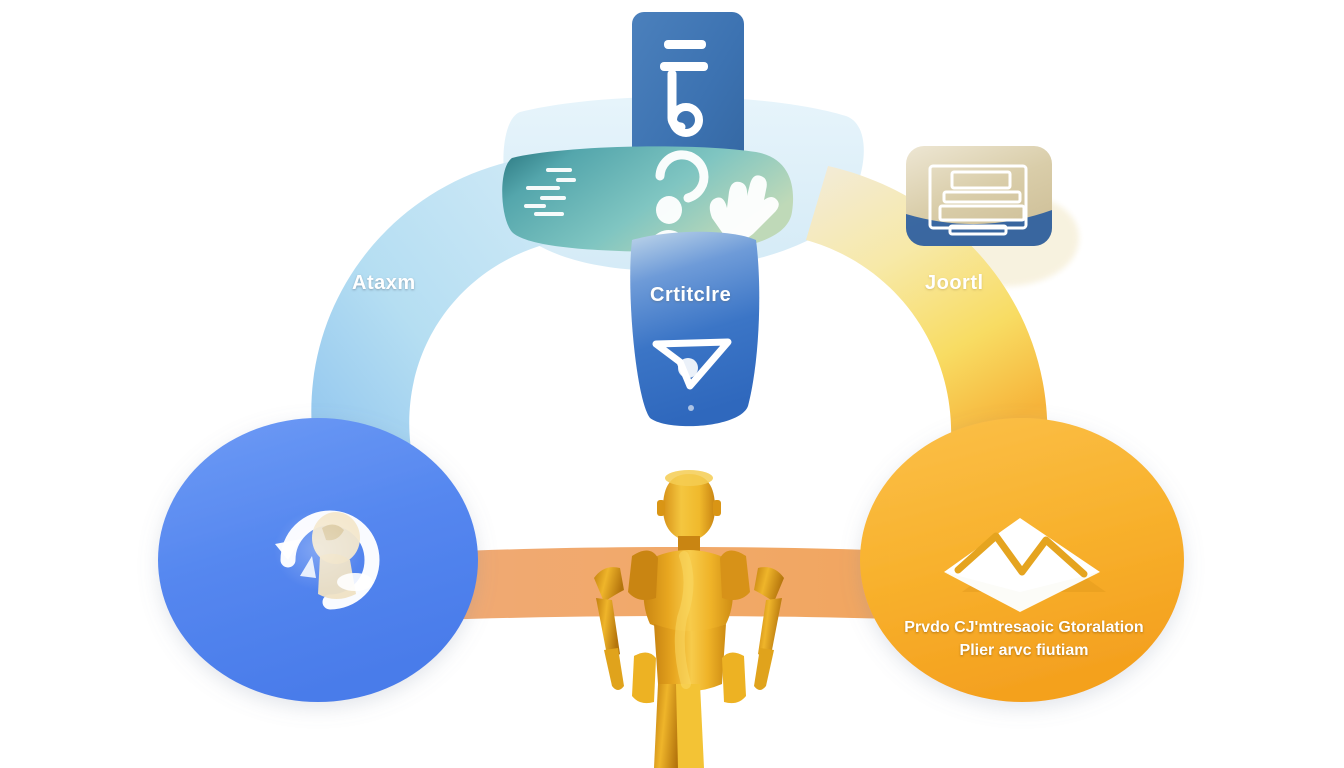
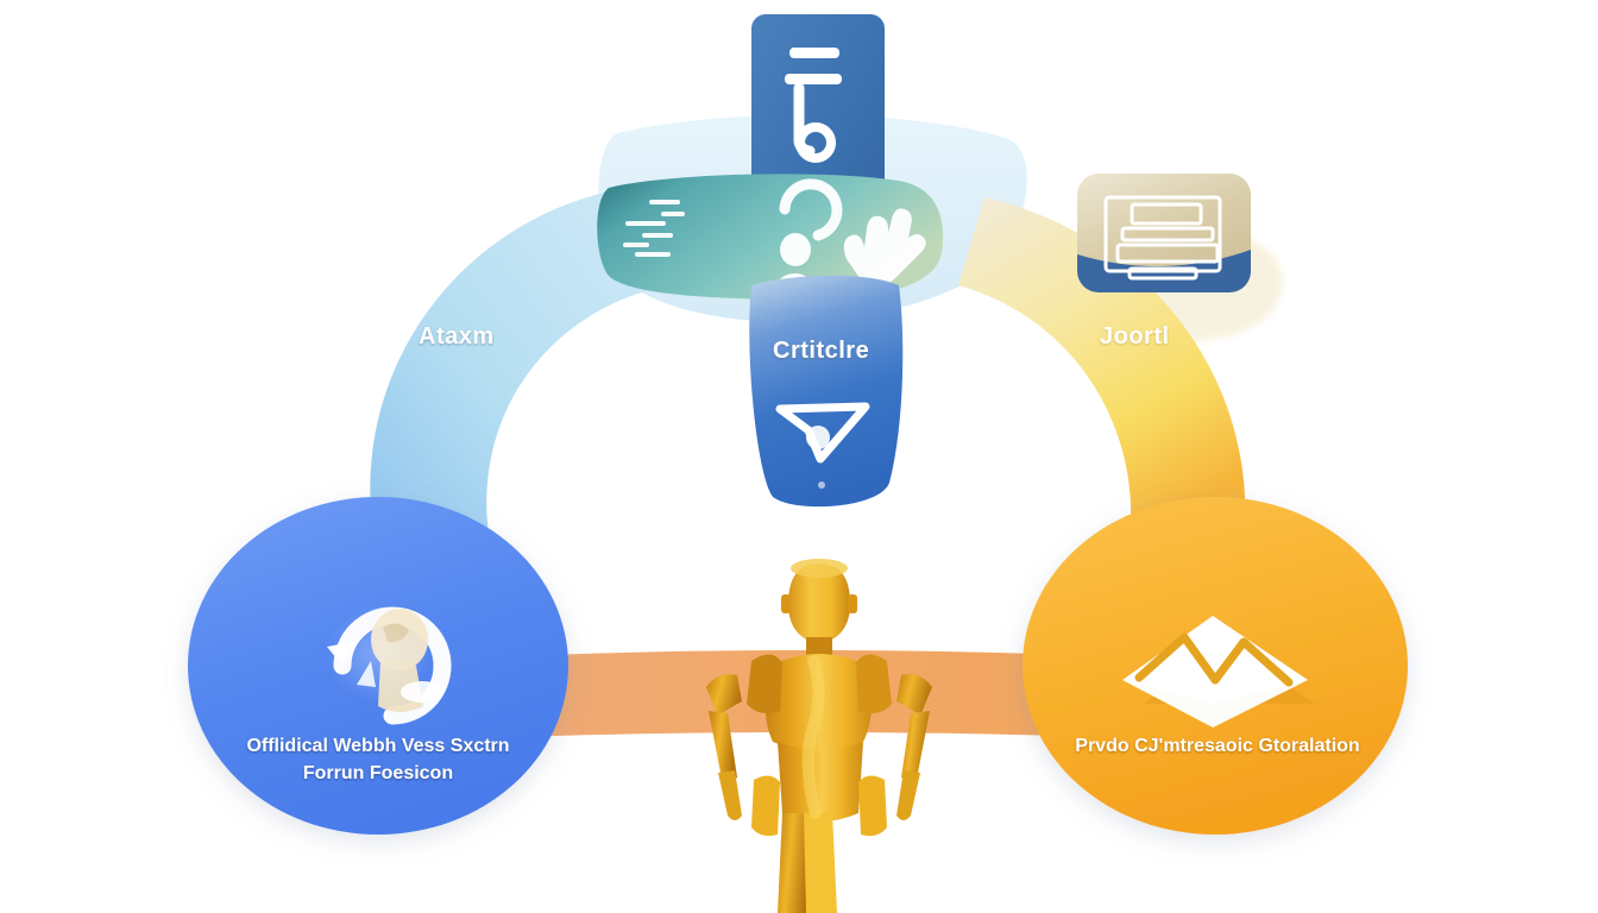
  Ataxm
  Crtitclre
  Joortl
+ Offlidical Webbh Vess Sxctrn
+ Forrun Foesicon
  Prvdo CJ'mtresaoic Gtoralation
- Plier arvc fiutiam
